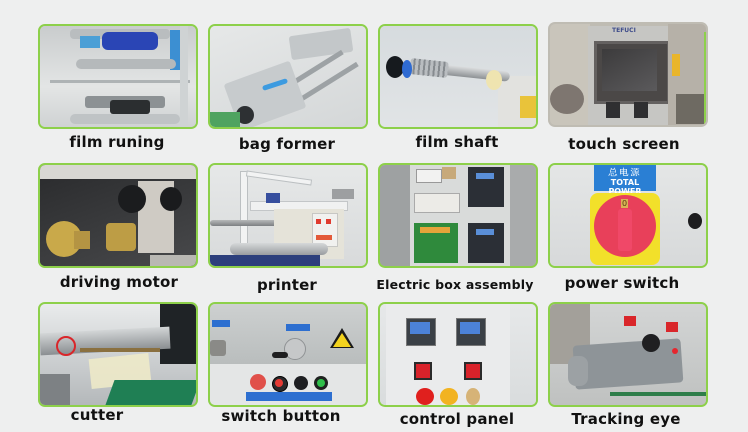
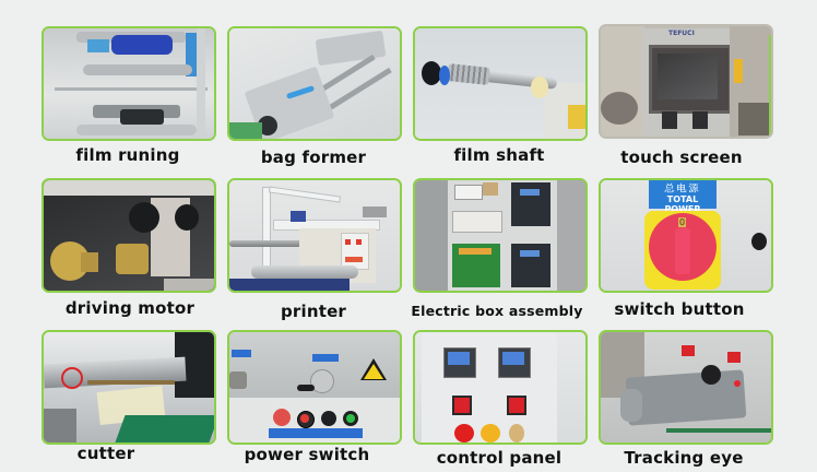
  film runing
  bag former
  film shaft
  touch screen
  driving motor
  printer
  Electric box assembly
  总电源
  TOTAL POWER
  0
- power switch
+ switch button
  cutter
- switch button
+ power switch
  control panel
  Tracking eye
